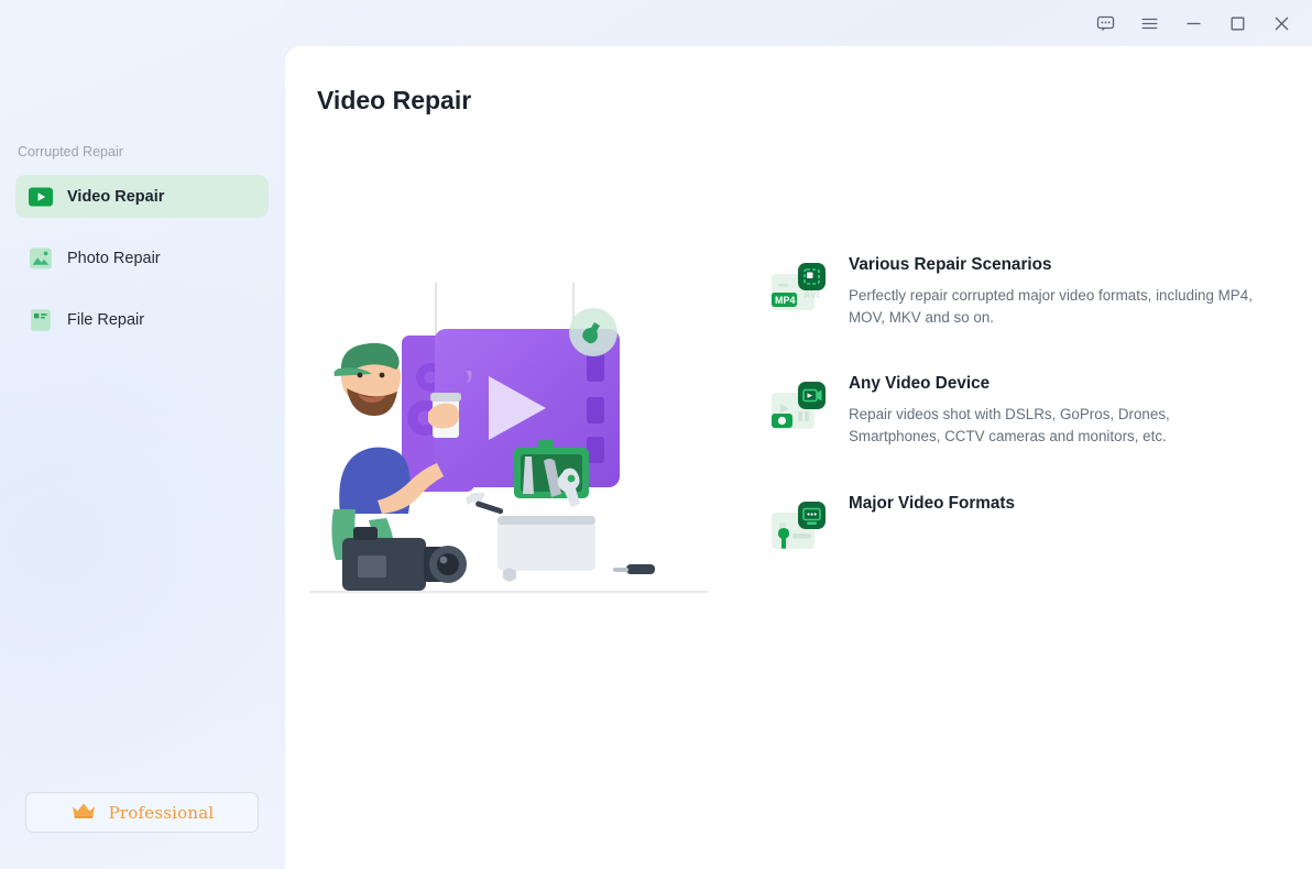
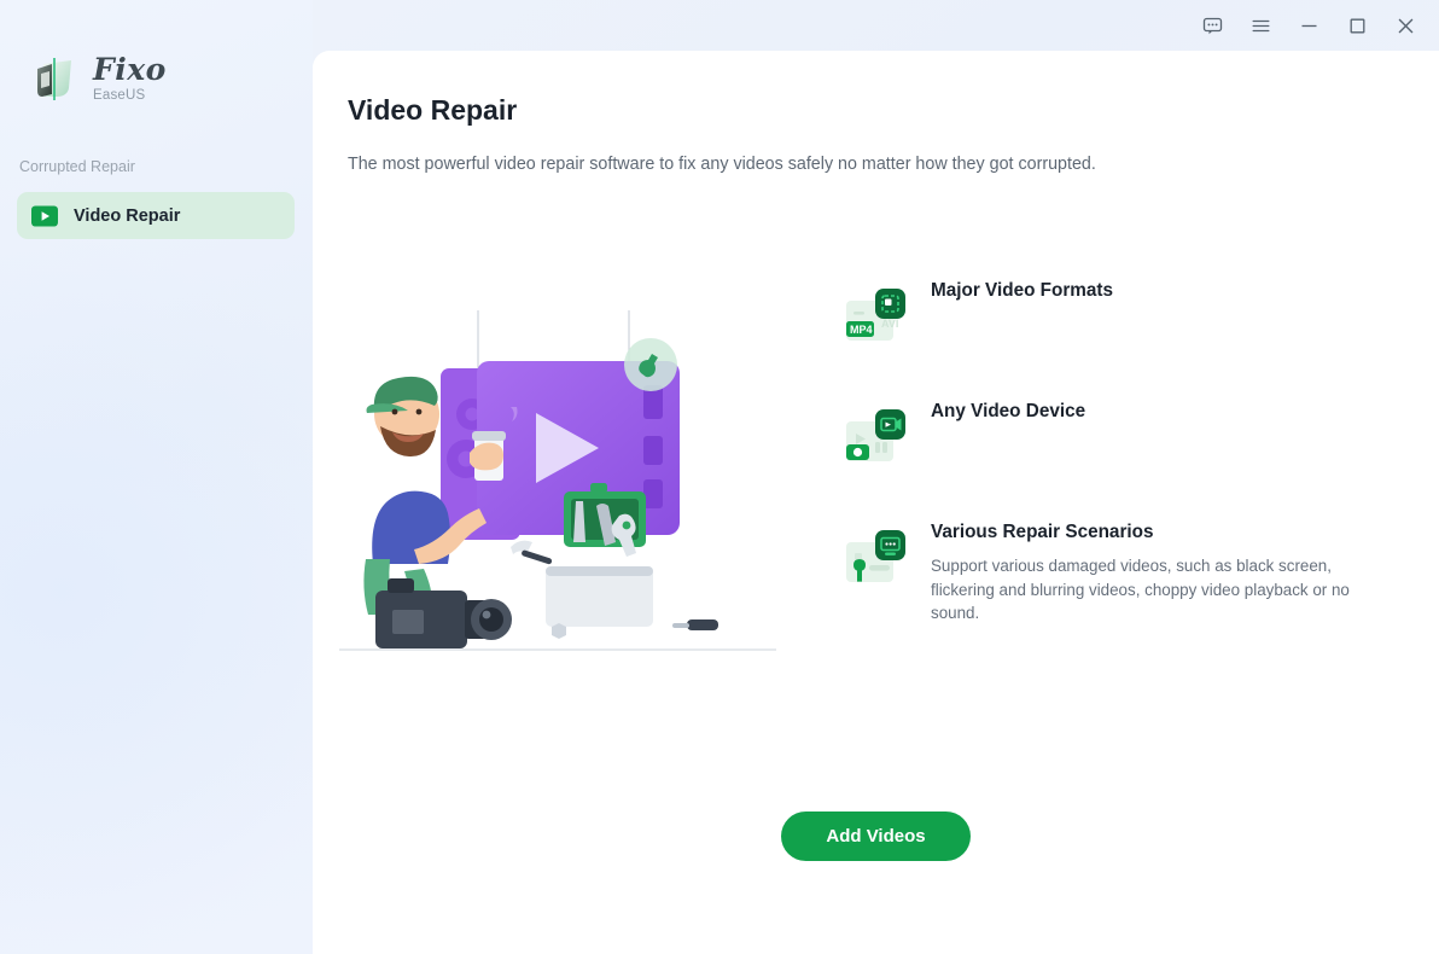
+ Fixo
+ EaseUS
  Corrupted Repair
  Video Repair
- Photo Repair
- File Repair
- Professional
  Video Repair
+ The most powerful video repair software to fix any videos safely no matter how they got corrupted.
  AVI
  MP4
- Various Repair Scenarios
+ Major Video Formats
- Perfectly repair corrupted major video formats, including MP4, MOV, MKV and so on.
  Any Video Device
- Repair videos shot with DSLRs, GoPros, Drones, Smartphones, CCTV cameras and monitors, etc.
- Major Video Formats
+ Various Repair Scenarios
+ Support various damaged videos, such as black screen, flickering and blurring videos, choppy video playback or no sound.
+ Add Videos
